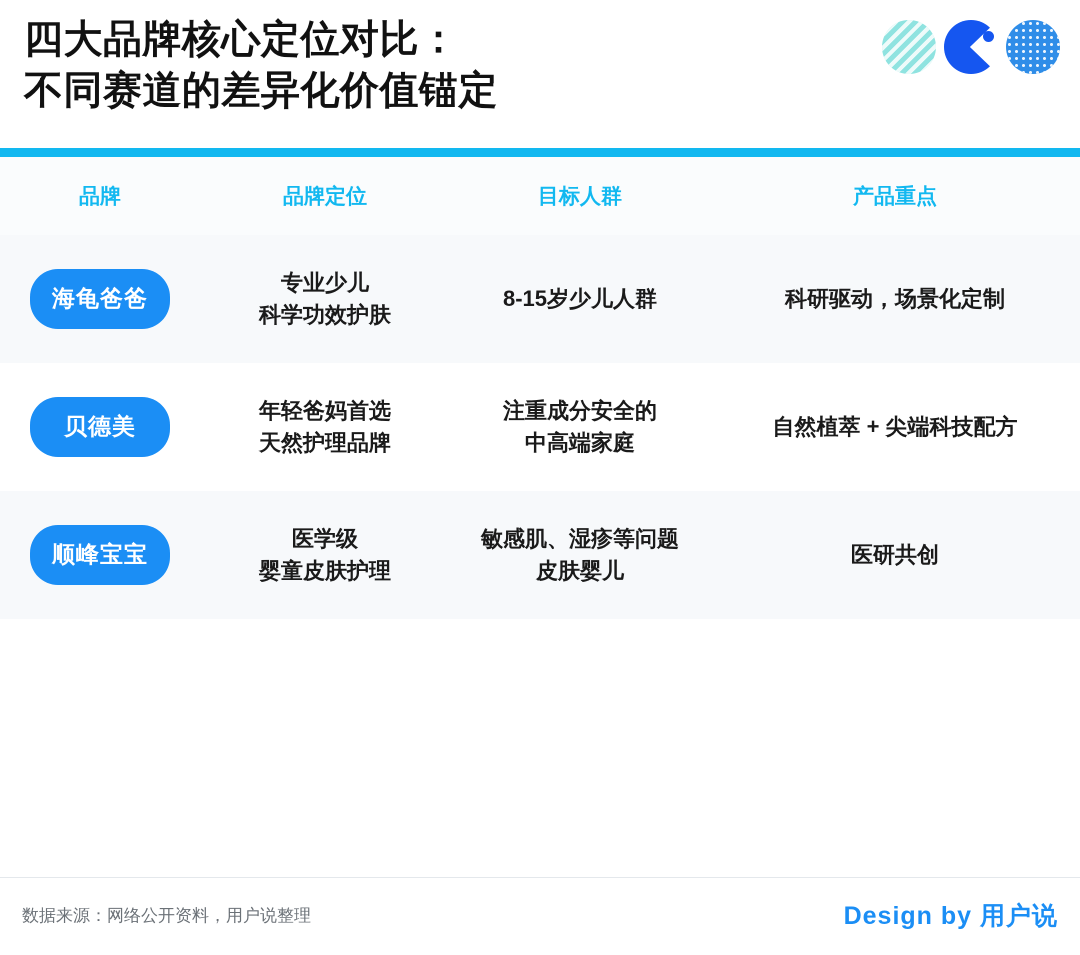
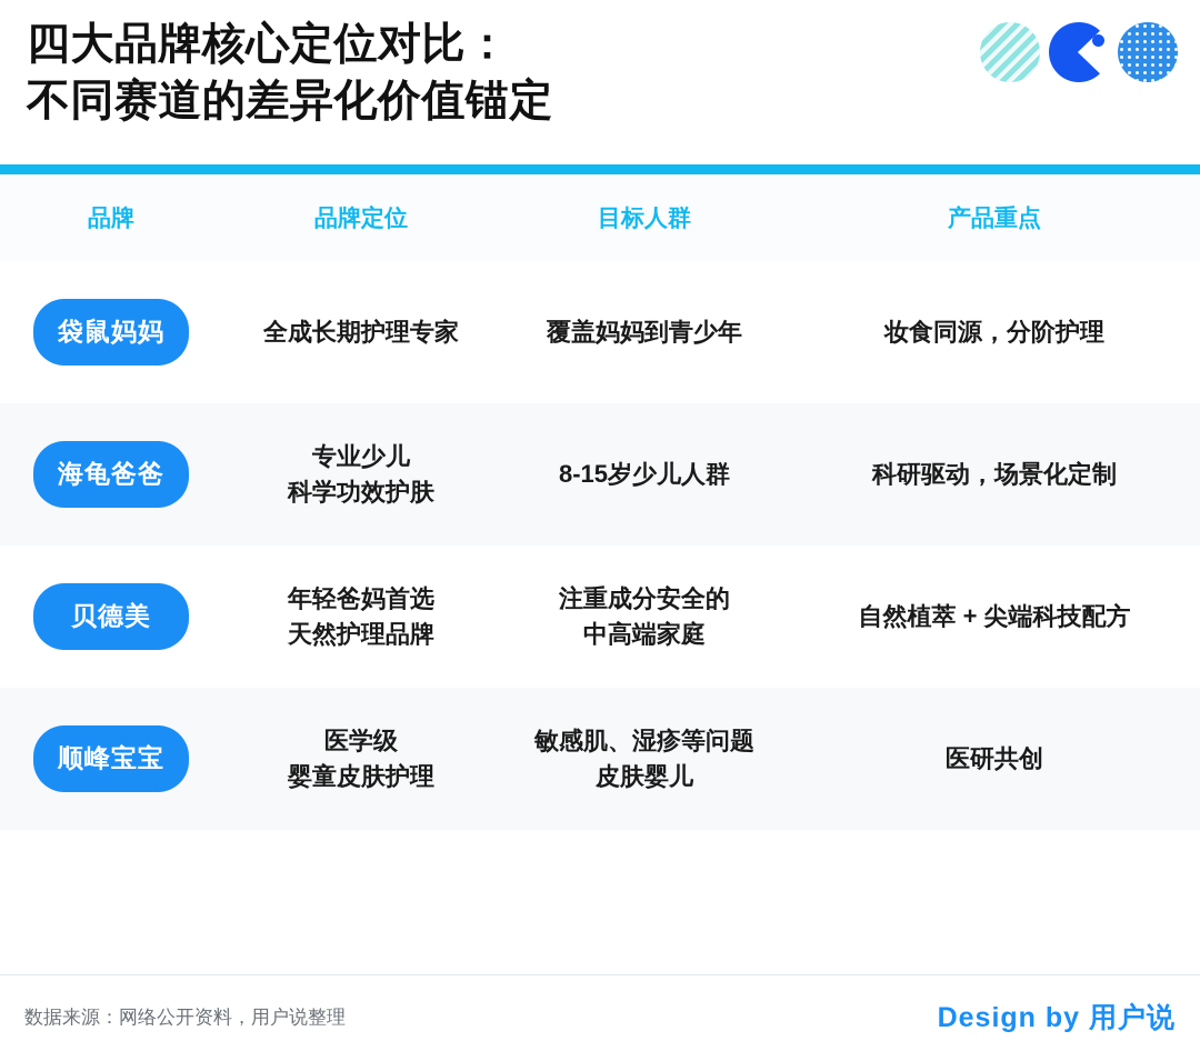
  四大品牌核心定位对比：
  不同赛道的差异化价值锚定
  品牌	品牌定位	目标人群	产品重点
+ 袋鼠妈妈	全成长期护理专家	覆盖妈妈到青少年	妆食同源，分阶护理
  海龟爸爸	专业少儿 科学功效护肤	8-15岁少儿人群	科研驱动，场景化定制
  贝德美	年轻爸妈首选 天然护理品牌	注重成分安全的 中高端家庭	自然植萃 + 尖端科技配方
  顺峰宝宝	医学级 婴童皮肤护理	敏感肌、湿疹等问题 皮肤婴儿	医研共创
  数据来源：网络公开资料，用户说整理
  Design by 用户说
